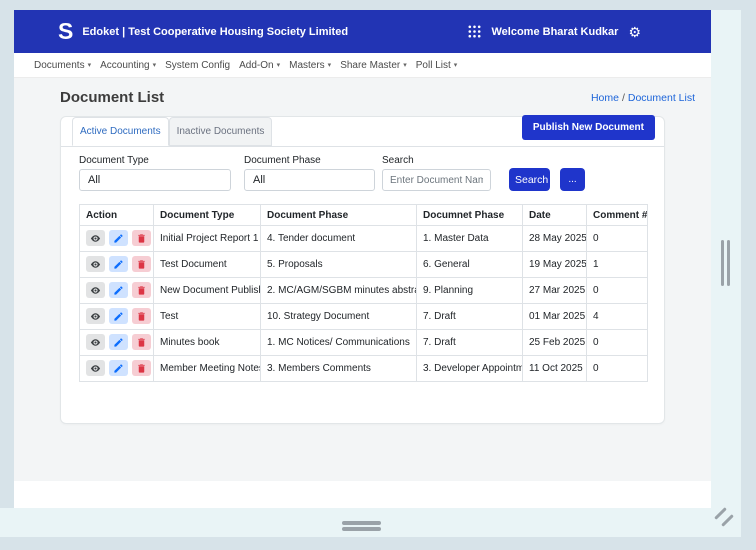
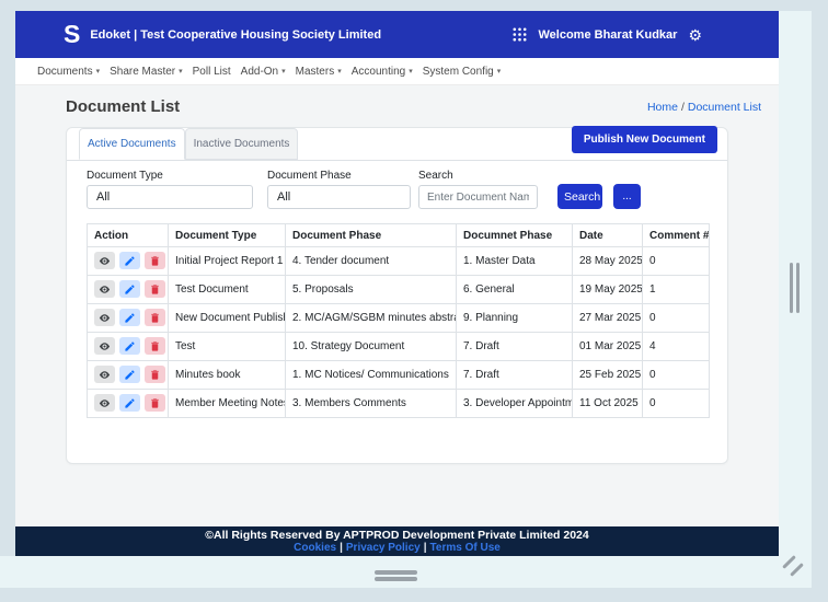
  S
  Edoket | Test Cooperative Housing Society Limited
  Welcome Bharat Kudkar
  ⚙
  Documents
- Accounting
+ Share Master
- System Config
+ Poll List
  Add-On
  Masters
- Share Master
+ Accounting
- Poll List
+ System Config
  Document List
  Home / Document List
  Active Documents
  Inactive Documents
  Publish New Document
  Document Type
  All
  Document Phase
  All
  Search
  Enter Document Nam
  Search
  ...
  Action	Document Type	Document Phase	Documnet Phase	Date	Comment #
  	Initial Project Report 1	4. Tender document	1. Master Data	28 May 2025	0
  	Test Document	5. Proposals	6. General	19 May 2025	1
  	New Document Publis	2. MC/AGM/SGBM minutes abstr	9. Planning	27 Mar 2025	0
  	Test	10. Strategy Document	7. Draft	01 Mar 2025	4
  	Minutes book	1. MC Notices/ Communications	7. Draft	25 Feb 2025	0
  	Member Meeting Note	3. Members Comments	3. Developer Appointm	11 Oct 2025	0
+ ©All Rights Reserved By APTPROD Development Private Limited 2024
+ Cookies | Privacy Policy | Terms Of Use
